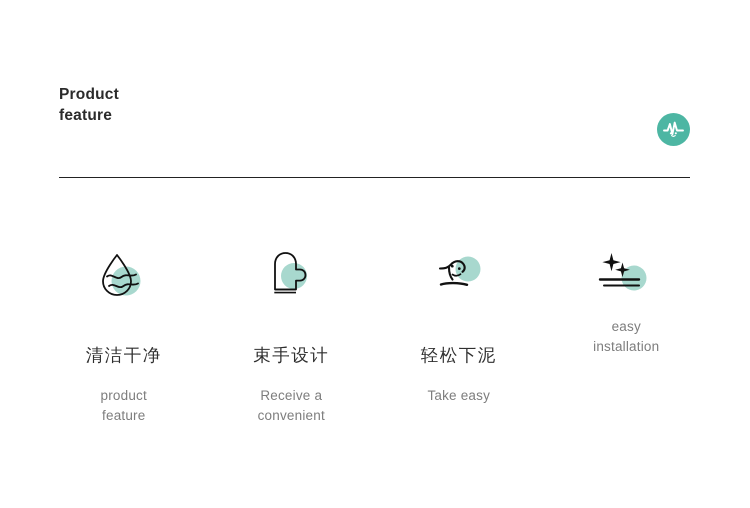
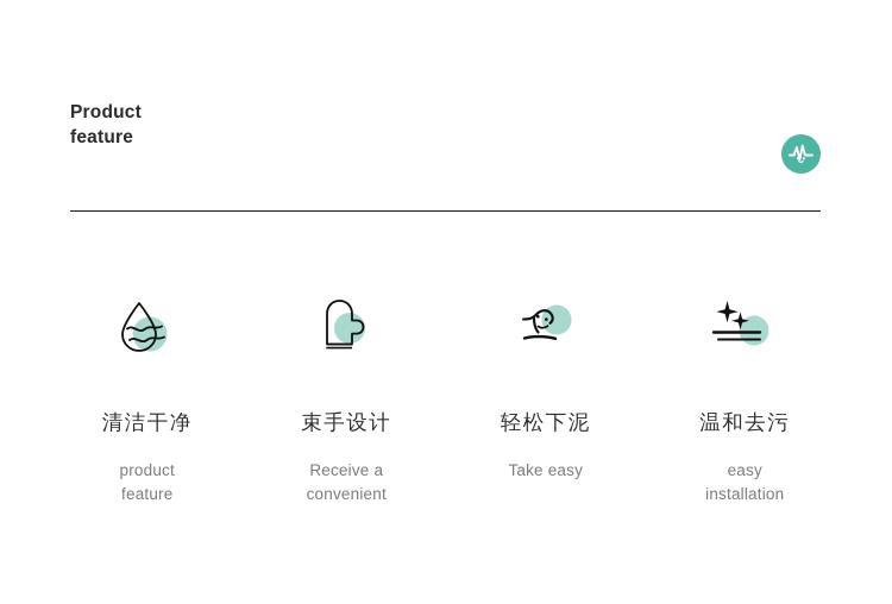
  Product
  feature
  清洁干净
  product
  feature
  束手设计
  Receive a
  convenient
  轻松下泥
  Take easy
+ 温和去污
  easy
  installation
